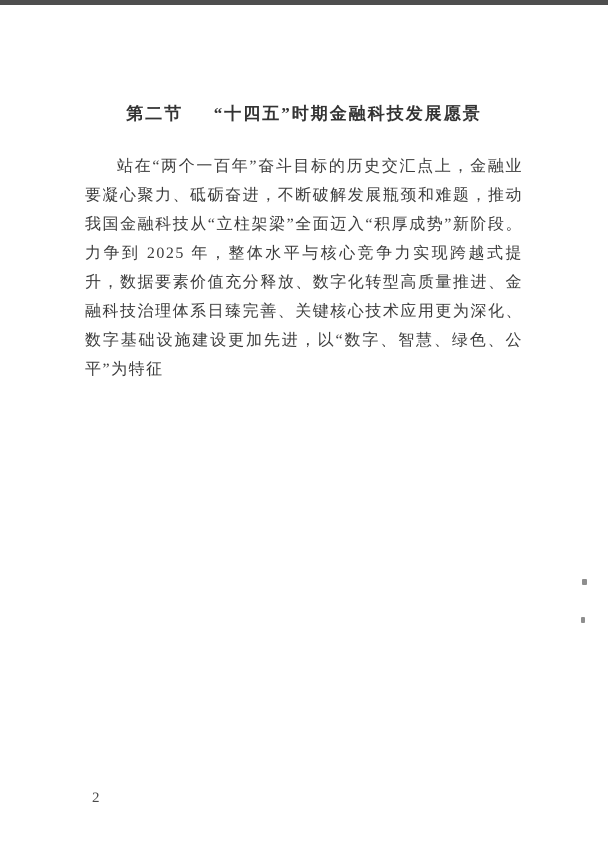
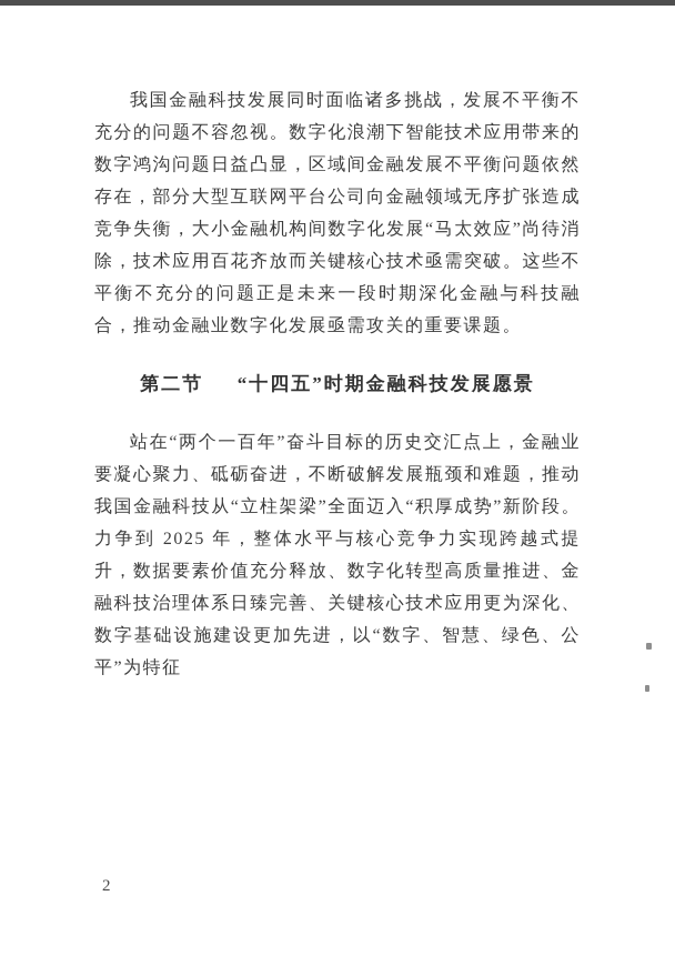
+ 我国金融科技发展同时面临诸多挑战，发展不平衡不充分的问题不容忽视。数字化浪潮下智能技术应用带来的数字鸿沟问题日益凸显，区域间金融发展不平衡问题依然存在，部分大型互联网平台公司向金融领域无序扩张造成竞争失衡，大小金融机构间数字化发展“马太效应”尚待消除，技术应用百花齐放而关键核心技术亟需突破。这些不平衡不充分的问题正是未来一段时期深化金融与科技融合，推动金融业数字化发展亟需攻关的重要课题。
  第二节 “十四五”时期金融科技发展愿景
  站在“两个一百年”奋斗目标的历史交汇点上，金融业要凝心聚力、砥砺奋进，不断破解发展瓶颈和难题，推动我国金融科技从“立柱架梁”全面迈入“积厚成势”新阶段。力争到 2025 年，整体水平与核心竞争力实现跨越式提升，数据要素价值充分释放、数字化转型高质量推进、金融科技治理体系日臻完善、关键核心技术应用更为深化、数字基础设施建设更加先进，以“数字、智慧、绿色、公平”为特征
  2
